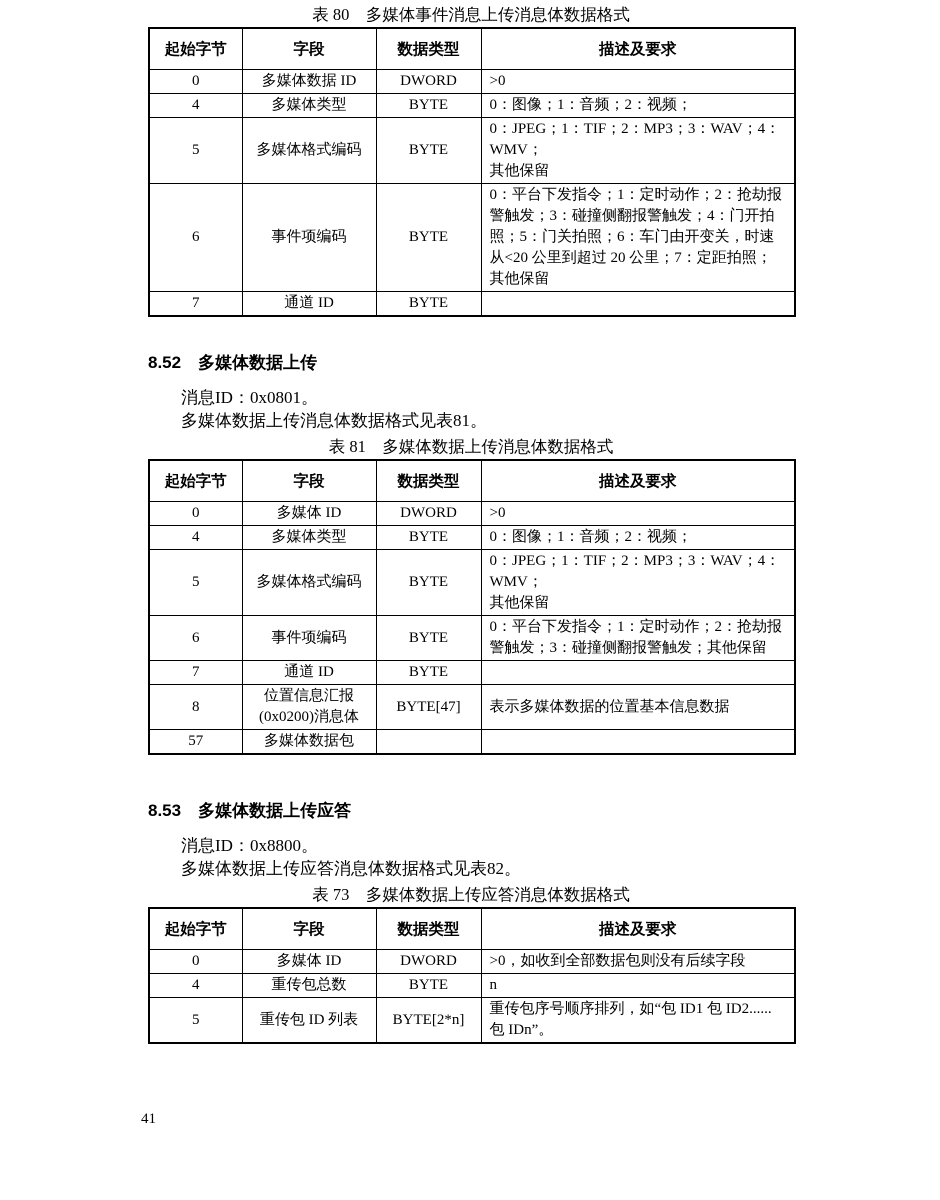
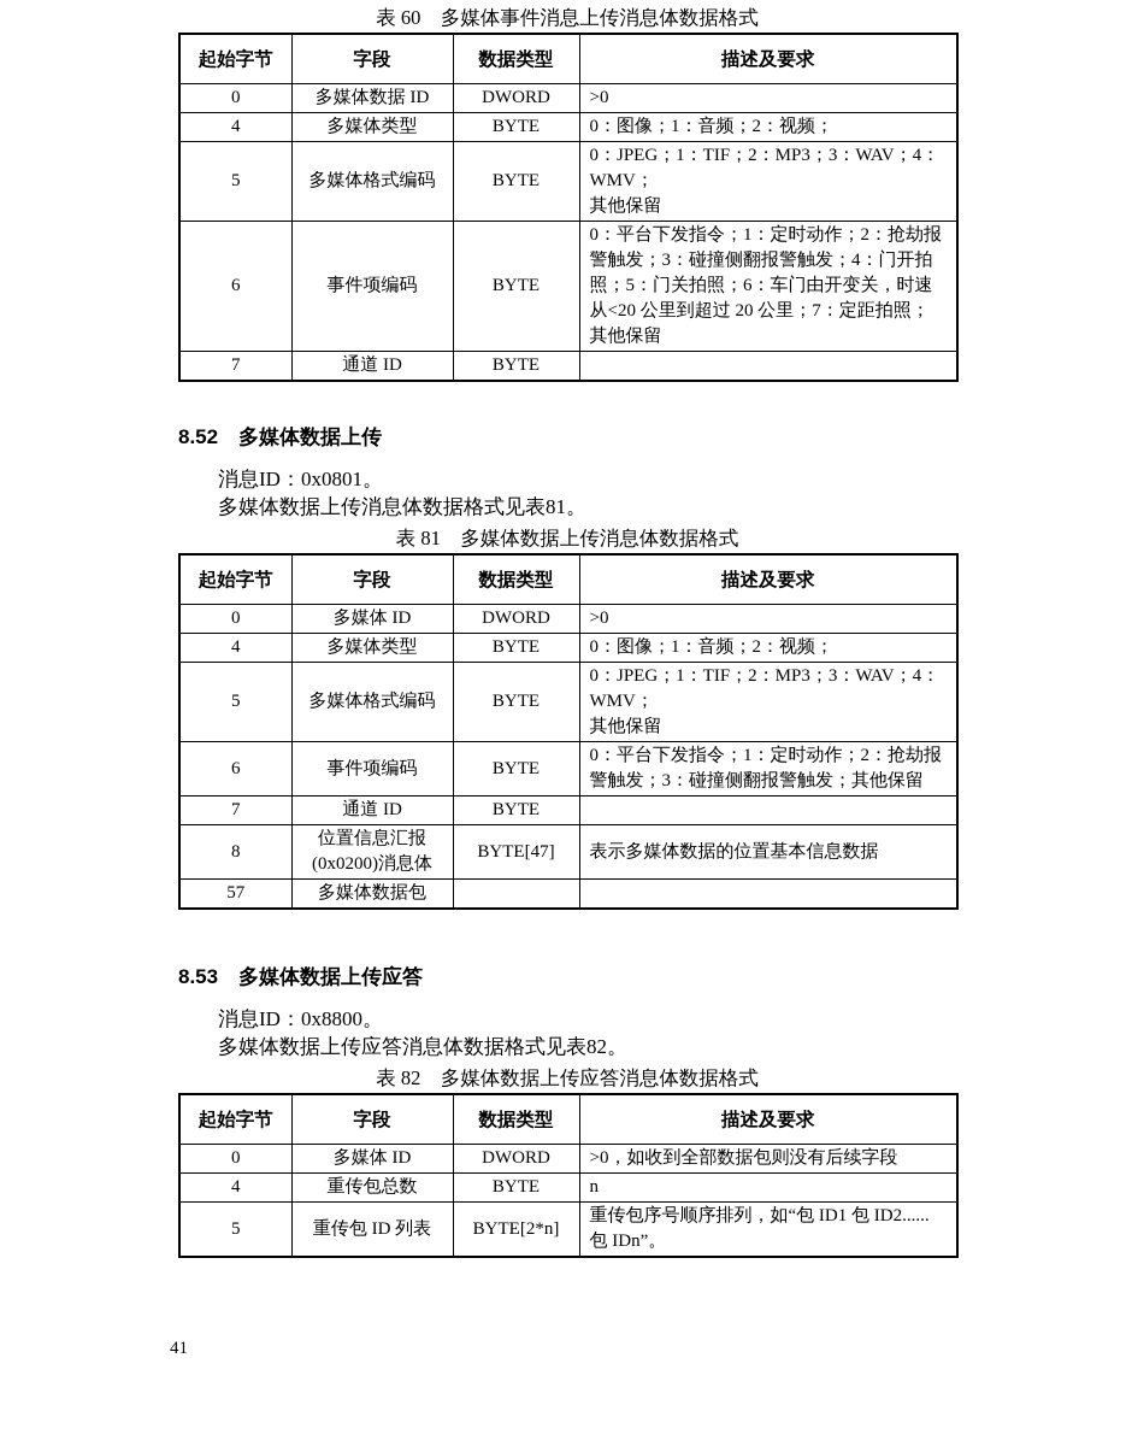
- 表 80 多媒体事件消息上传消息体数据格式
+ 表 60 多媒体事件消息上传消息体数据格式
  起始字节	字段	数据类型	描述及要求
  0	多媒体数据 ID	DWORD	>0
  4	多媒体类型	BYTE	0：图像；1：音频；2：视频；
  5	多媒体格式编码	BYTE	0：JPEG；1：TIF；2：MP3；3：WAV；4：WMV； 其他保留
  6	事件项编码	BYTE	0：平台下发指令；1：定时动作；2：抢劫报警触发；3：碰撞侧翻报警触发；4：门开拍照；5：门关拍照；6：车门由开变关，时速从<20 公里到超过 20 公里；7：定距拍照； 其他保留
  7	通道 ID	BYTE
  8.52 多媒体数据上传
  消息ID：0x0801。
  多媒体数据上传消息体数据格式见表81。
  表 81 多媒体数据上传消息体数据格式
  起始字节	字段	数据类型	描述及要求
  0	多媒体 ID	DWORD	>0
  4	多媒体类型	BYTE	0：图像；1：音频；2：视频；
  5	多媒体格式编码	BYTE	0：JPEG；1：TIF；2：MP3；3：WAV；4：WMV； 其他保留
  6	事件项编码	BYTE	0：平台下发指令；1：定时动作；2：抢劫报警触发；3：碰撞侧翻报警触发；其他保留
  7	通道 ID	BYTE
  8	位置信息汇报 (0x0200)消息体	BYTE[47]	表示多媒体数据的位置基本信息数据
  57	多媒体数据包
  8.53 多媒体数据上传应答
  消息ID：0x8800。
  多媒体数据上传应答消息体数据格式见表82。
- 表 73 多媒体数据上传应答消息体数据格式
+ 表 82 多媒体数据上传应答消息体数据格式
  起始字节	字段	数据类型	描述及要求
  0	多媒体 ID	DWORD	>0，如收到全部数据包则没有后续字段
  4	重传包总数	BYTE	n
  5	重传包 ID 列表	BYTE[2*n]	重传包序号顺序排列，如“包 ID1 包 ID2......包 IDn”。
  41
